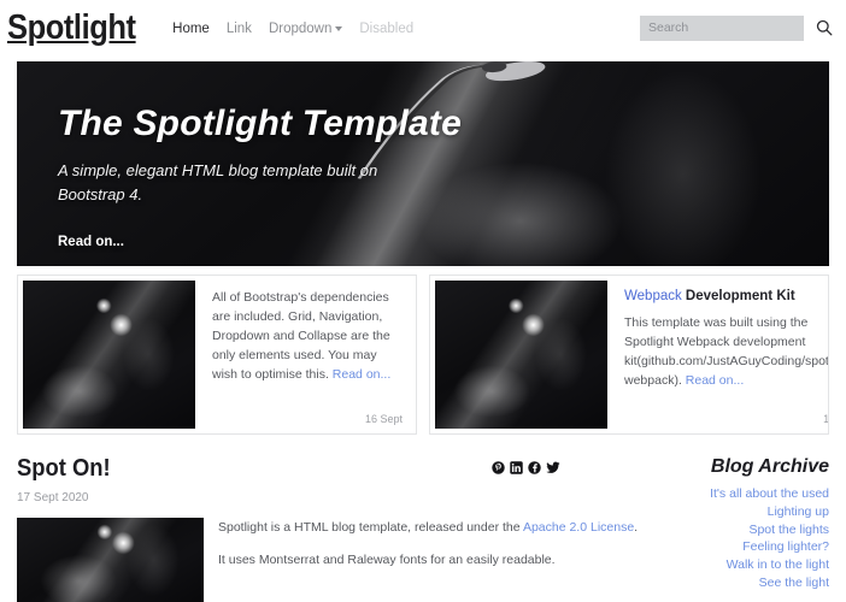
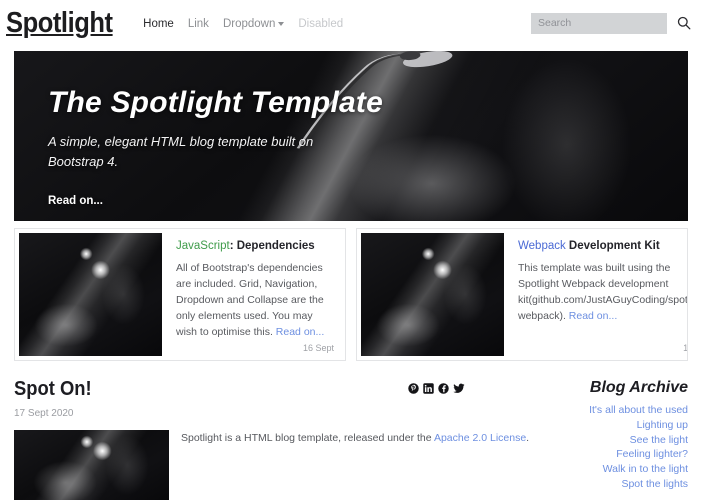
  Spotlight
  Home
  Link
  Dropdown
  Disabled
  Search
  The Spotlight Template
  A simple, elegant HTML blog template built on Bootstrap 4.
  Read on...
+ JavaScript: Dependencies
  All of Bootstrap's dependencies are included. Grid, Navigation, Dropdown and Collapse are the only elements used. You may wish to optimise this. Read on...
  16 Sept
  Webpack Development Kit
  This template was built using the Spotlight Webpack development kit(github.com/JustAGuyCoding/spotwebpack). Read on...
  Spot On!
  17 Sept 2020
  Spotlight is a HTML blog template, released under the Apache 2.0 License.
- It uses Montserrat and Raleway fonts for an easily readable.
  Blog Archive
  It's all about the used
  Lighting up
- Spot the lights
+ See the light
  Feeling lighter?
  Walk in to the light
- See the light
+ Spot the lights
